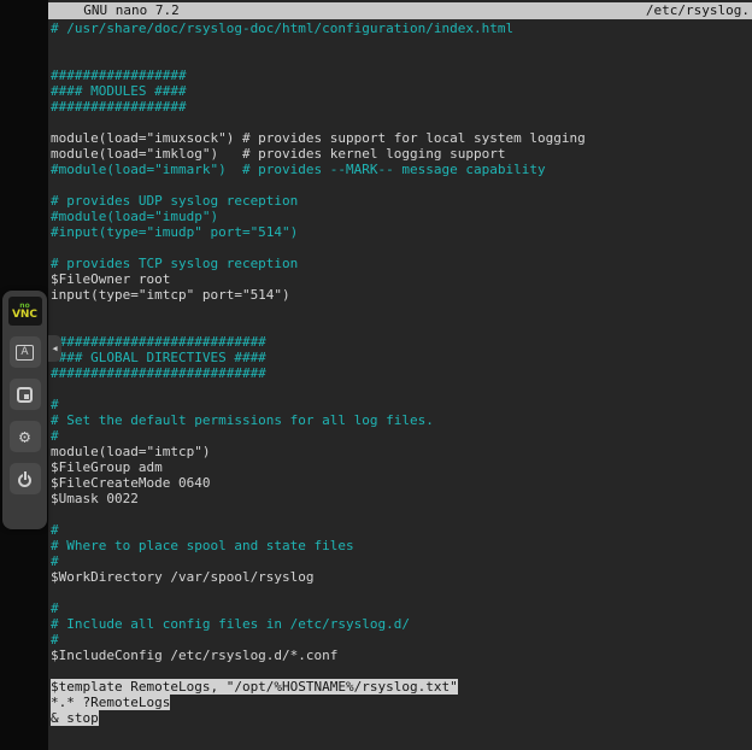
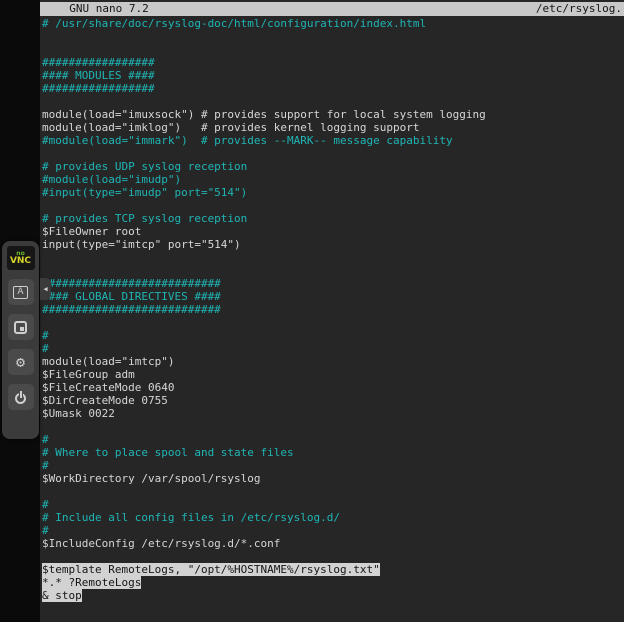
  GNU nano 7.2
  /etc/rsyslog.
  # /usr/share/doc/rsyslog-doc/html/configuration/index.html
  #################
  #### MODULES ####
  #################
  module(load="imuxsock") # provides support for local system logging
  module(load="imklog") # provides kernel logging support
  #module(load="immark") # provides --MARK-- message capability
  # provides UDP syslog reception
  #module(load="imudp")
  #input(type="imudp" port="514")
  # provides TCP syslog reception
  $FileOwner root
  input(type="imtcp" port="514")
  ##########################
  ### GLOBAL DIRECTIVES ####
  ###########################
  #
- # Set the default permissions for all log files.
  #
  module(load="imtcp")
  $FileGroup adm
  $FileCreateMode 0640
+ $DirCreateMode 0755
  $Umask 0022
  #
  # Where to place spool and state files
  #
  $WorkDirectory /var/spool/rsyslog
  #
  # Include all config files in /etc/rsyslog.d/
  #
  $IncludeConfig /etc/rsyslog.d/*.conf
  $template RemoteLogs, "/opt/%HOSTNAME%/rsyslog.txt"
  *.* ?RemoteLogs
  & stop
  VNC
  A
  ⚙
  ◀
